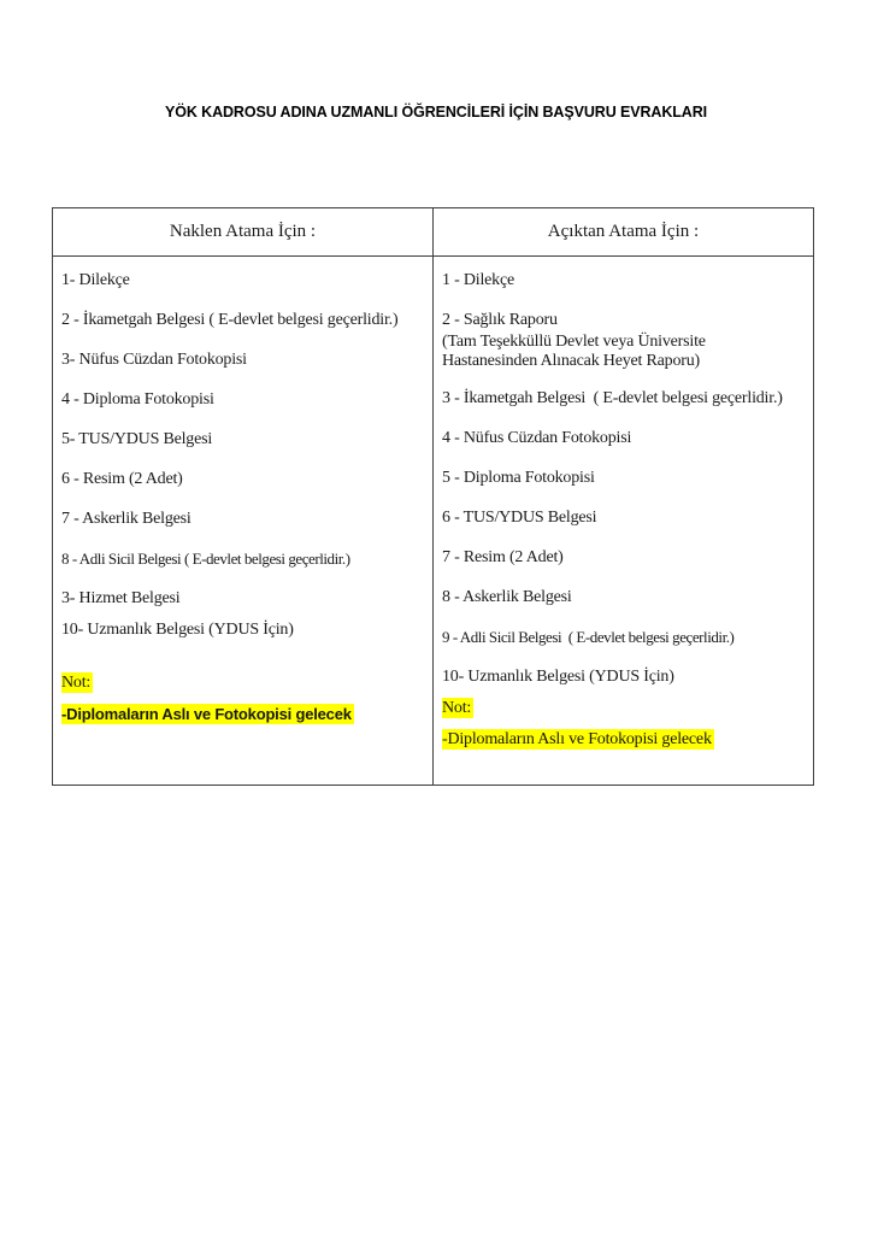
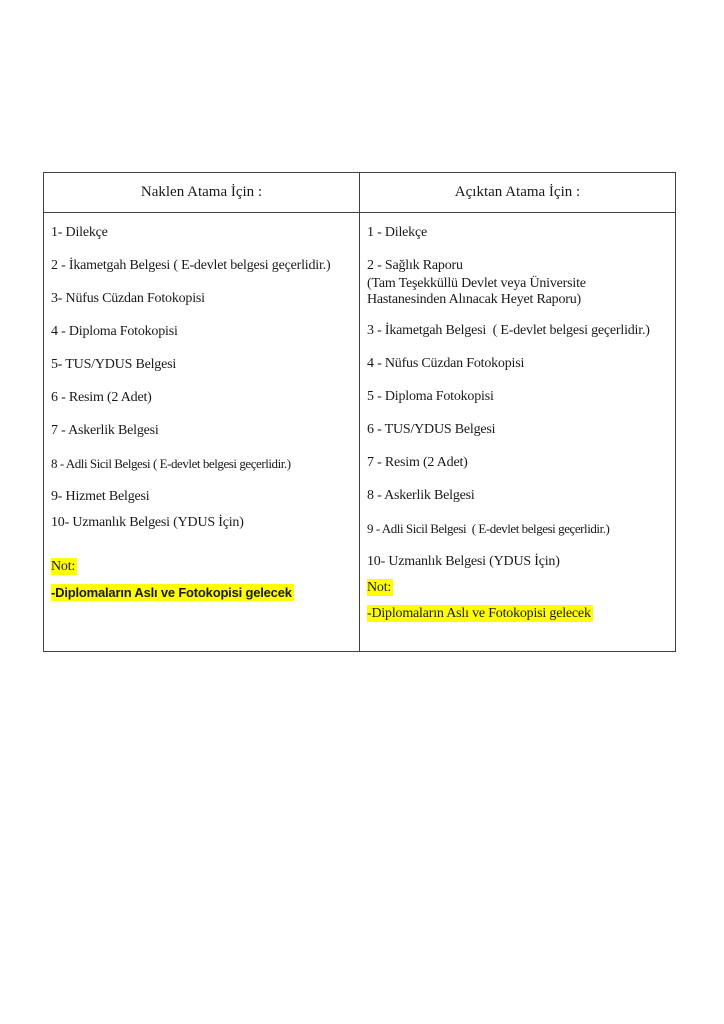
- YÖK KADROSU ADINA UZMANLI ÖĞRENCİLERİ İÇİN BAŞVURU EVRAKLARI
  Naklen Atama İçin :	Açıktan Atama İçin :
- 1- Dilekçe 2 - İkametgah Belgesi ( E-devlet belgesi geçerlidir.) 3- Nüfus Cüzdan Fotokopisi 4 - Diploma Fotokopisi 5- TUS/YDUS Belgesi 6 - Resim (2 Adet) 7 - Askerlik Belgesi 8 - Adli Sicil Belgesi ( E-devlet belgesi geçerlidir.) 3- Hizmet Belgesi 10- Uzmanlık Belgesi (YDUS İçin) Not: -Diplomaların Aslı ve Fotokopisi gelecek	1 - Dilekçe 2 - Sağlık Raporu (Tam Teşekküllü Devlet veya Üniversite Hastanesinden Alınacak Heyet Raporu) 3 - İkametgah Belgesi ( E-devlet belgesi geçerlidir.) 4 - Nüfus Cüzdan Fotokopisi 5 - Diploma Fotokopisi 6 - TUS/YDUS Belgesi 7 - Resim (2 Adet) 8 - Askerlik Belgesi 9 - Adli Sicil Belgesi ( E-devlet belgesi geçerlidir.) 10- Uzmanlık Belgesi (YDUS İçin) Not: -Diplomaların Aslı ve Fotokopisi gelecek
+ 1- Dilekçe 2 - İkametgah Belgesi ( E-devlet belgesi geçerlidir.) 3- Nüfus Cüzdan Fotokopisi 4 - Diploma Fotokopisi 5- TUS/YDUS Belgesi 6 - Resim (2 Adet) 7 - Askerlik Belgesi 8 - Adli Sicil Belgesi ( E-devlet belgesi geçerlidir.) 9- Hizmet Belgesi 10- Uzmanlık Belgesi (YDUS İçin) Not: -Diplomaların Aslı ve Fotokopisi gelecek	1 - Dilekçe 2 - Sağlık Raporu (Tam Teşekküllü Devlet veya Üniversite Hastanesinden Alınacak Heyet Raporu) 3 - İkametgah Belgesi ( E-devlet belgesi geçerlidir.) 4 - Nüfus Cüzdan Fotokopisi 5 - Diploma Fotokopisi 6 - TUS/YDUS Belgesi 7 - Resim (2 Adet) 8 - Askerlik Belgesi 9 - Adli Sicil Belgesi ( E-devlet belgesi geçerlidir.) 10- Uzmanlık Belgesi (YDUS İçin) Not: -Diplomaların Aslı ve Fotokopisi gelecek
